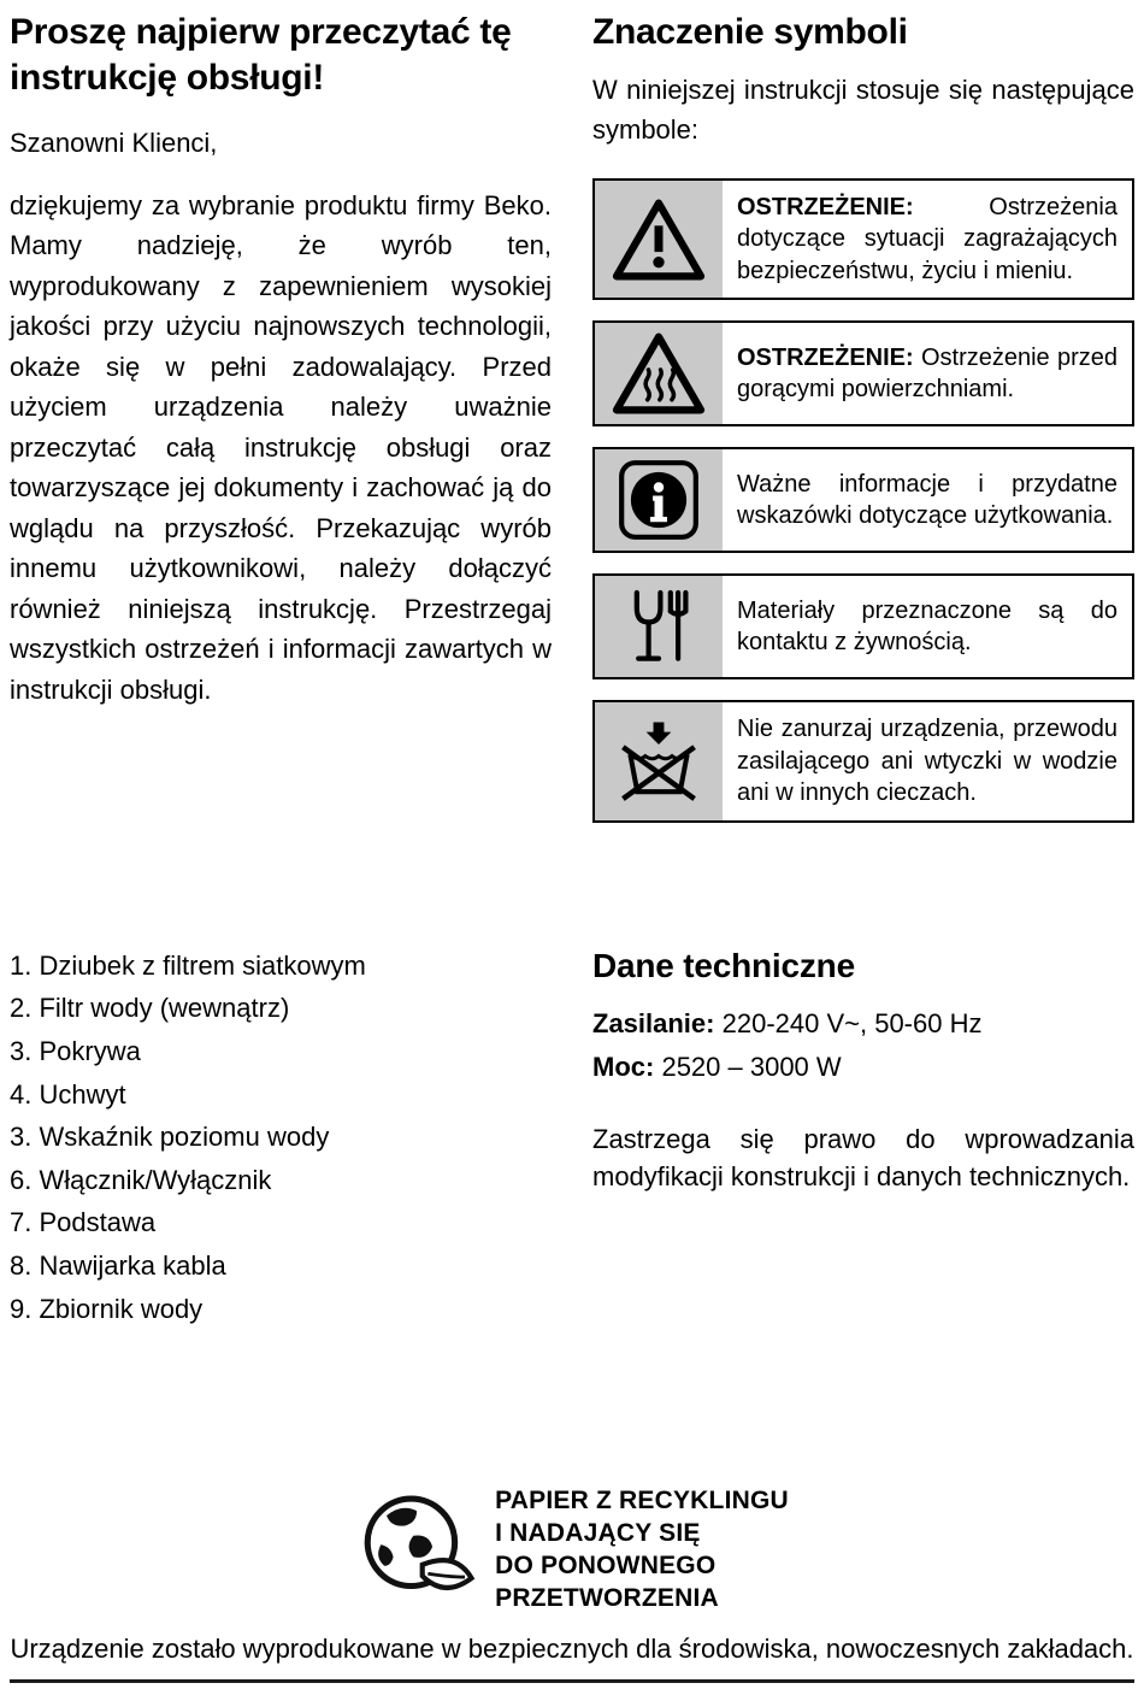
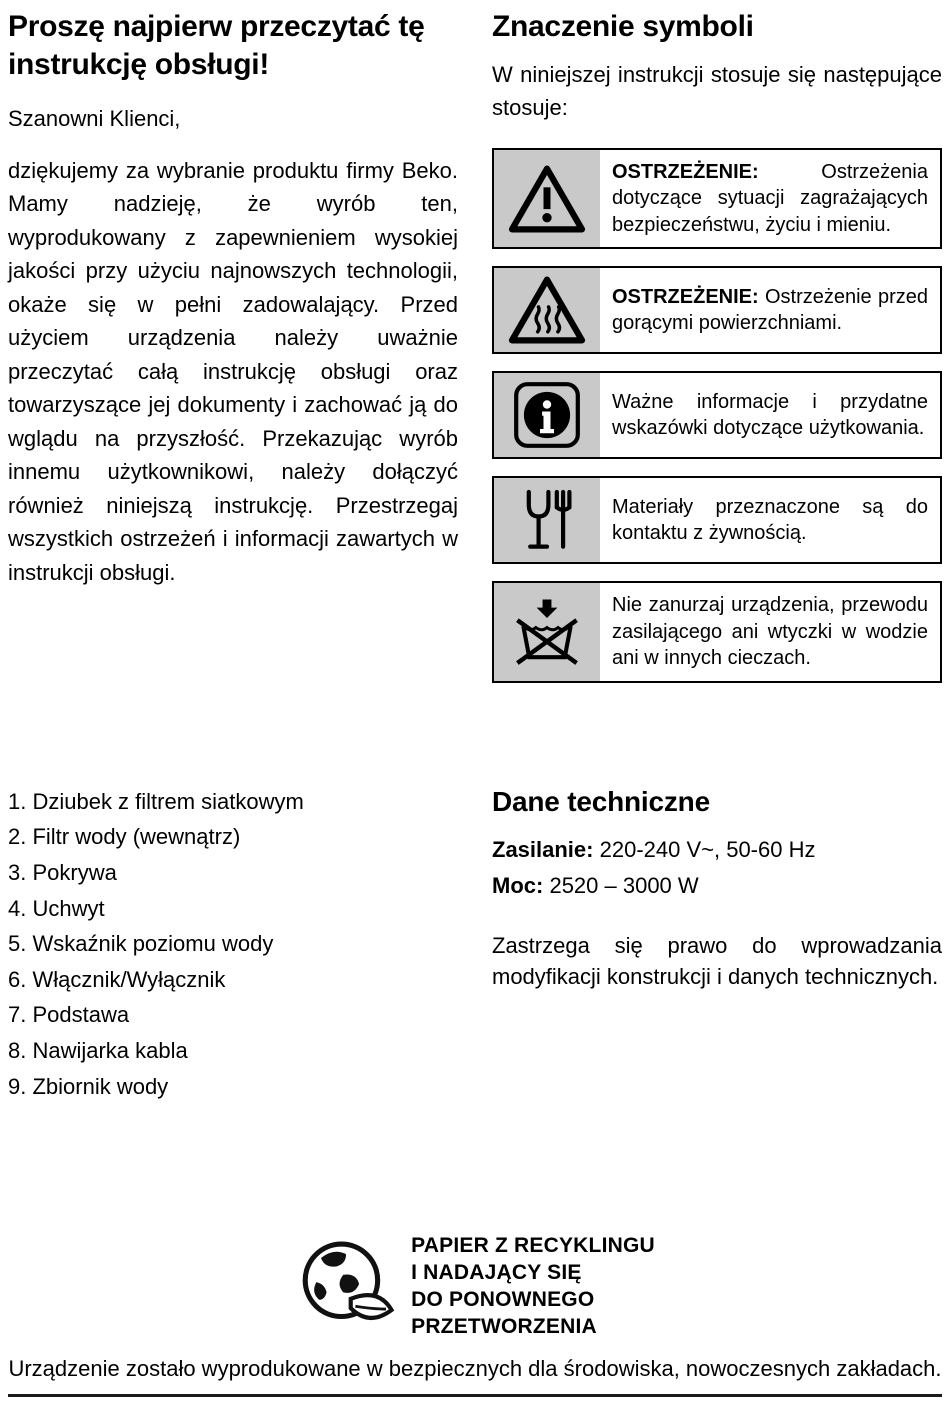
  Proszę najpierw przeczytać tę instrukcję obsługi!
  Szanowni Klienci,
  dziękujemy za wybranie produktu firmy Beko. Mamy nadzieję, że wyrób ten, wyprodukowany z zapewnieniem wysokiej jakości przy użyciu najnowszych technologii, okaże się w pełni zadowalający. Przed użyciem urządzenia należy uważnie przeczytać całą instrukcję obsługi oraz towarzyszące jej dokumenty i zachować ją do wglądu na przyszłość. Przekazując wyrób innemu użytkownikowi, należy dołączyć również niniejszą instrukcję. Przestrzegaj wszystkich ostrzeżeń i informacji zawartych w instrukcji obsługi.
  Znaczenie symboli
- W niniejszej instrukcji stosuje się następujące symbole:
+ W niniejszej instrukcji stosuje się następujące stosuje:
  OSTRZEŻENIE: Ostrzeżenia dotyczące sytuacji zagrażających bezpieczeństwu, życiu i mieniu.
  OSTRZEŻENIE: Ostrzeżenie przed gorącymi powierzchniami.
  Ważne informacje i przydatne wskazówki dotyczące użytkowania.
  Materiały przeznaczone są do kontaktu z żywnością.
  Nie zanurzaj urządzenia, przewodu zasilającego ani wtyczki w wodzie ani w innych cieczach.
  1. Dziubek z filtrem siatkowym
  2. Filtr wody (wewnątrz)
  3. Pokrywa
  4. Uchwyt
- 3. Wskaźnik poziomu wody
+ 5. Wskaźnik poziomu wody
  6. Włącznik/Wyłącznik
  7. Podstawa
  8. Nawijarka kabla
  9. Zbiornik wody
  Dane techniczne
  Zasilanie: 220-240 V~, 50-60 Hz
  Moc: 2520 – 3000 W
  Zastrzega się prawo do wprowadzania modyfikacji konstrukcji i danych technicznych.
  PAPIER Z RECYKLINGU
  I NADAJĄCY SIĘ
  DO PONOWNEGO
  PRZETWORZENIA
  Urządzenie zostało wyprodukowane w bezpiecznych dla środowiska, nowoczesnych zakładach.
